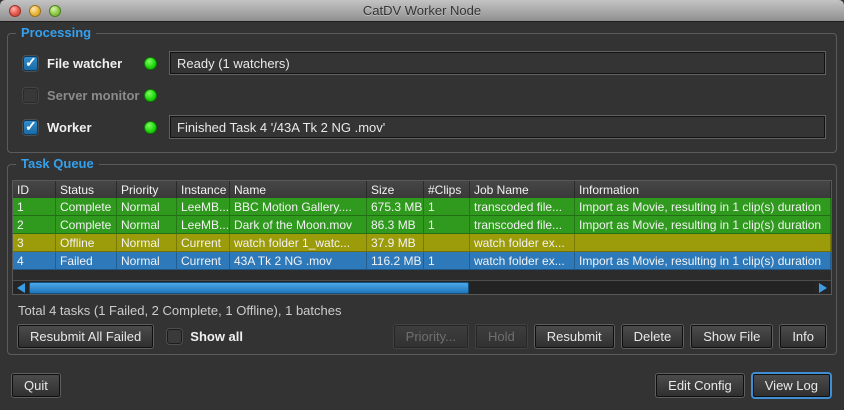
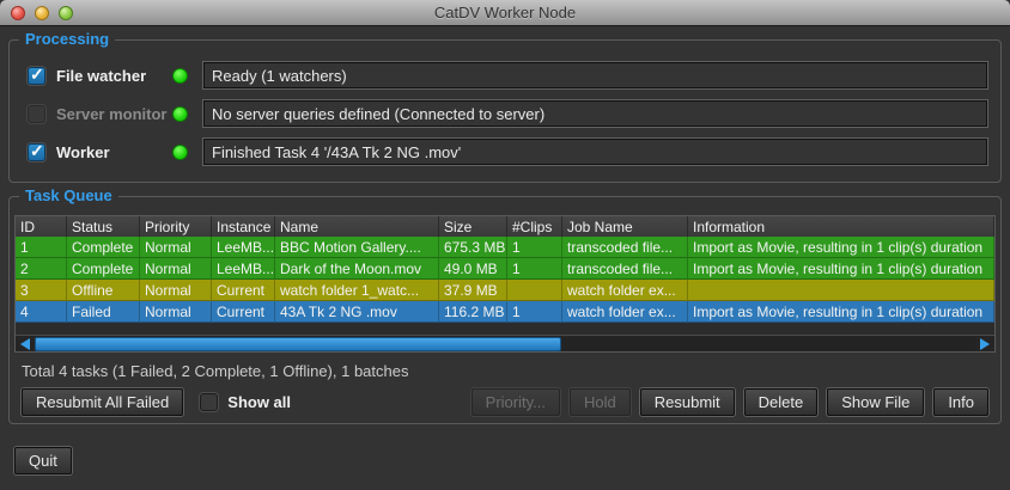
  CatDV Worker Node
  Processing
  ✓
  File watcher
  Ready (1 watchers)
  Server monitor
+ No server queries defined (Connected to server)
  ✓
  Worker
  Finished Task 4 '/43A Tk 2 NG .mov'
  Task Queue
  ID
  Status
  Priority
  Instance
  Name
  Size
  #Clips
  Job Name
  Information
  1
  Complete
  Normal
  LeeMB...
  BBC Motion Gallery....
  675.3 MB
  1
  transcoded file...
  Import as Movie, resulting in 1 clip(s) duration
  2
  Complete
  Normal
  LeeMB...
  Dark of the Moon.mov
- 86.3 MB
+ 49.0 MB
  1
  transcoded file...
  Import as Movie, resulting in 1 clip(s) duration
  3
  Offline
  Normal
  Current
  watch folder 1_watc...
  37.9 MB
  watch folder ex...
  4
  Failed
  Normal
  Current
  43A Tk 2 NG .mov
  116.2 MB
  1
  watch folder ex...
  Import as Movie, resulting in 1 clip(s) duration
  Total 4 tasks (1 Failed, 2 Complete, 1 Offline), 1 batches
  Resubmit All Failed
  Show all
  Priority...
  Hold
  Resubmit
  Delete
  Show File
  Info
  Quit
- Edit Config
- View Log
